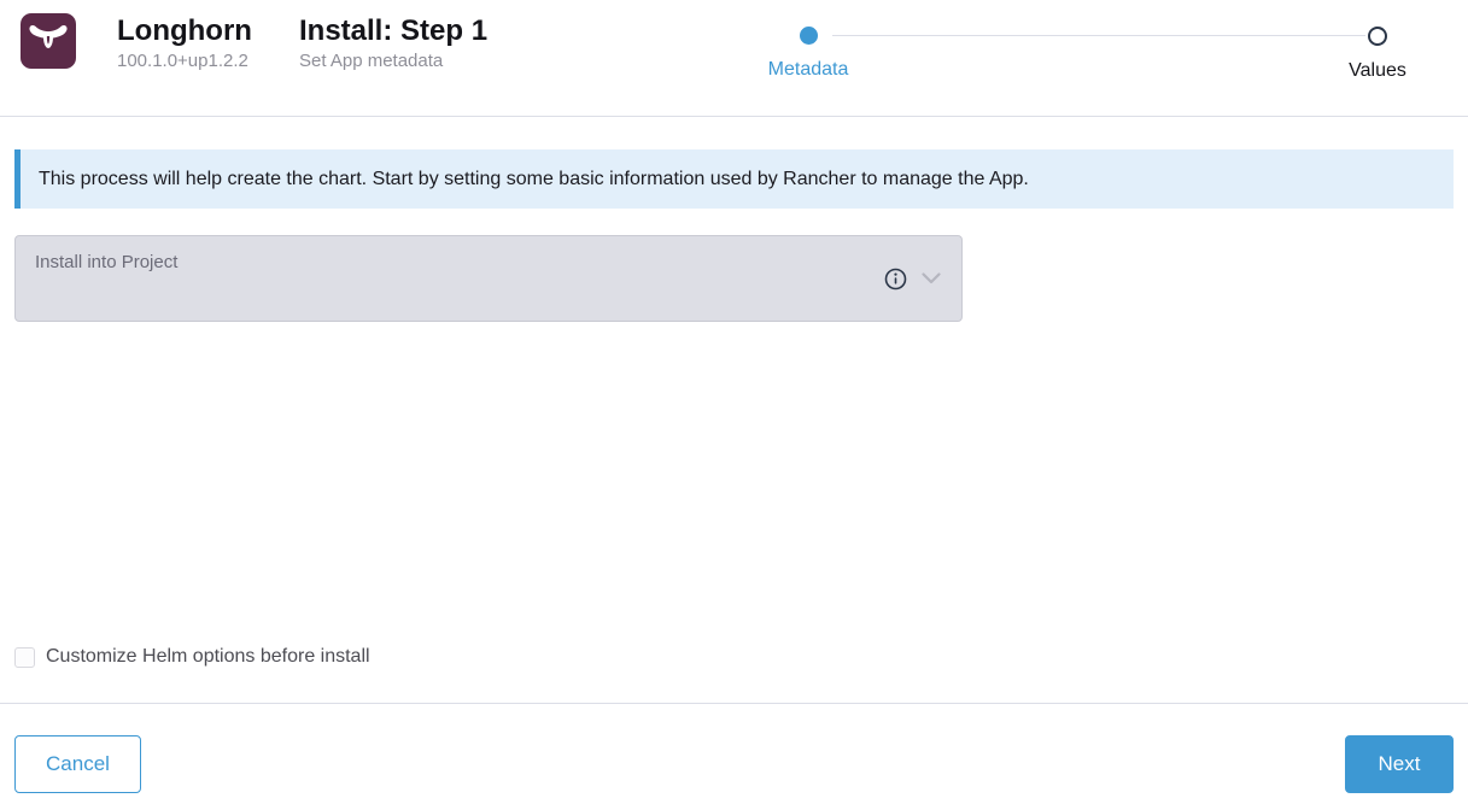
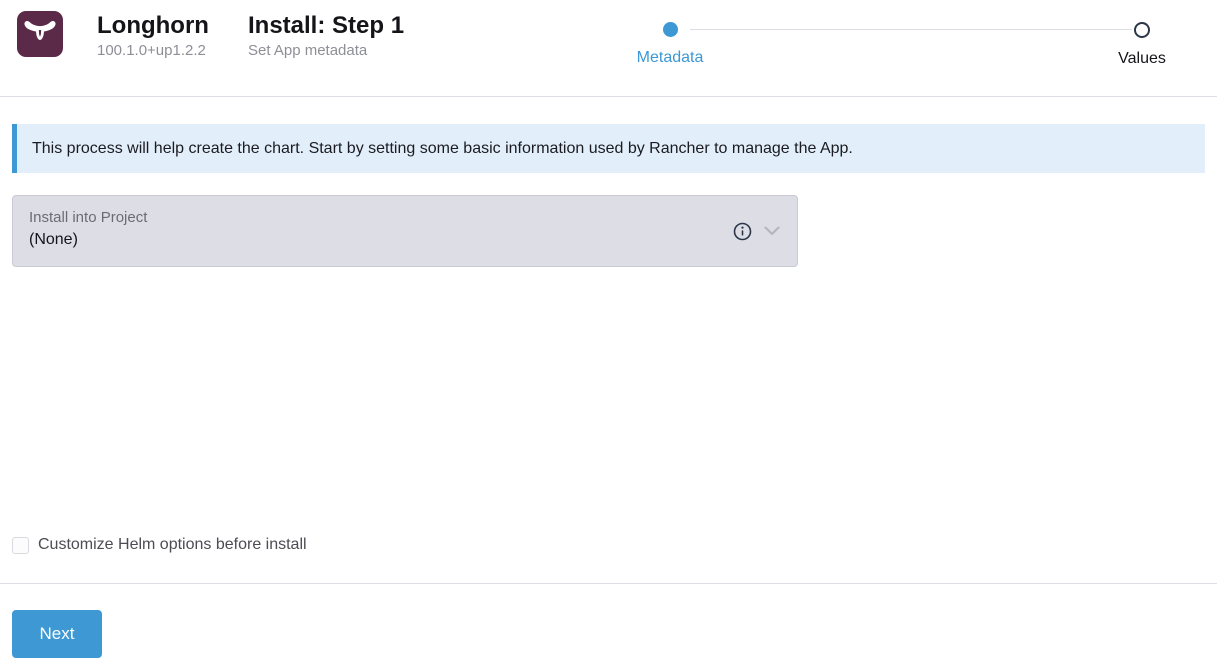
  Longhorn
  100.1.0+up1.2.2
  Install: Step 1
  Set App metadata
  Metadata
  Values
  This process will help create the chart. Start by setting some basic information used by Rancher to manage the App.
  Install into Project
+ (None)
  Customize Helm options before install
- Cancel
  Next
